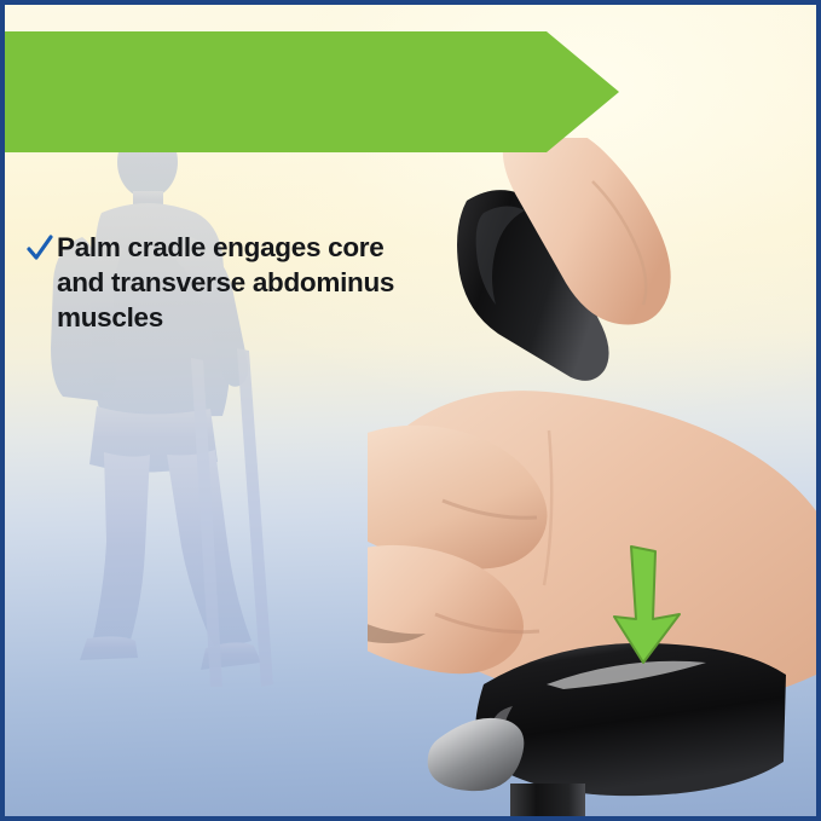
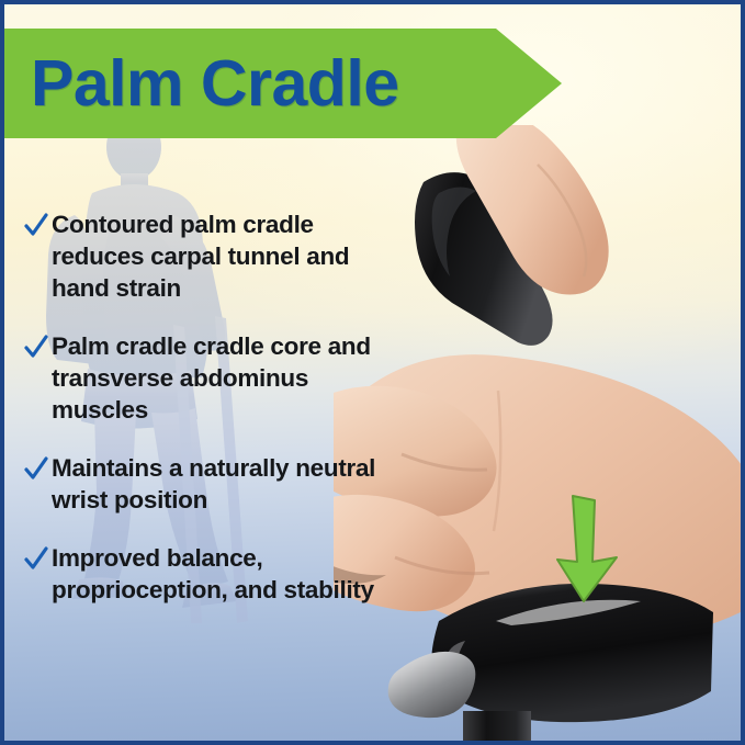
+ Palm Cradle
+ Contoured palm cradle reduces carpal tunnel and hand strain
- Palm cradle engages core and transverse abdominus muscles
+ Palm cradle cradle core and transverse abdominus muscles
+ Maintains a naturally neutral wrist position
+ Improved balance, proprioception, and stability
